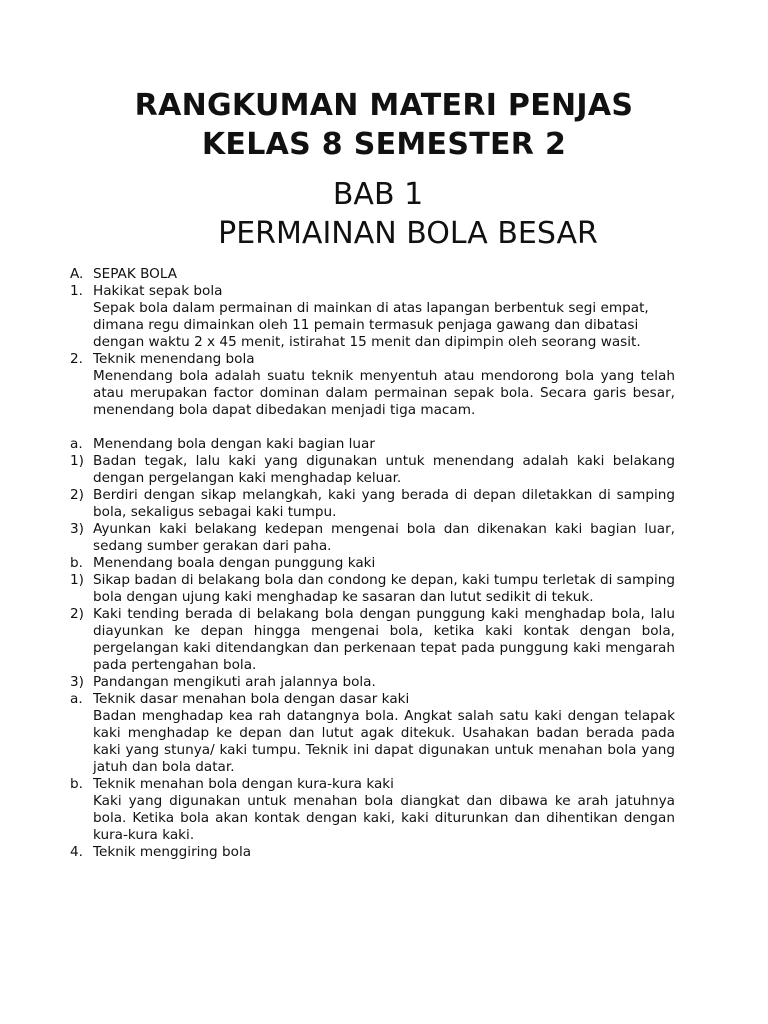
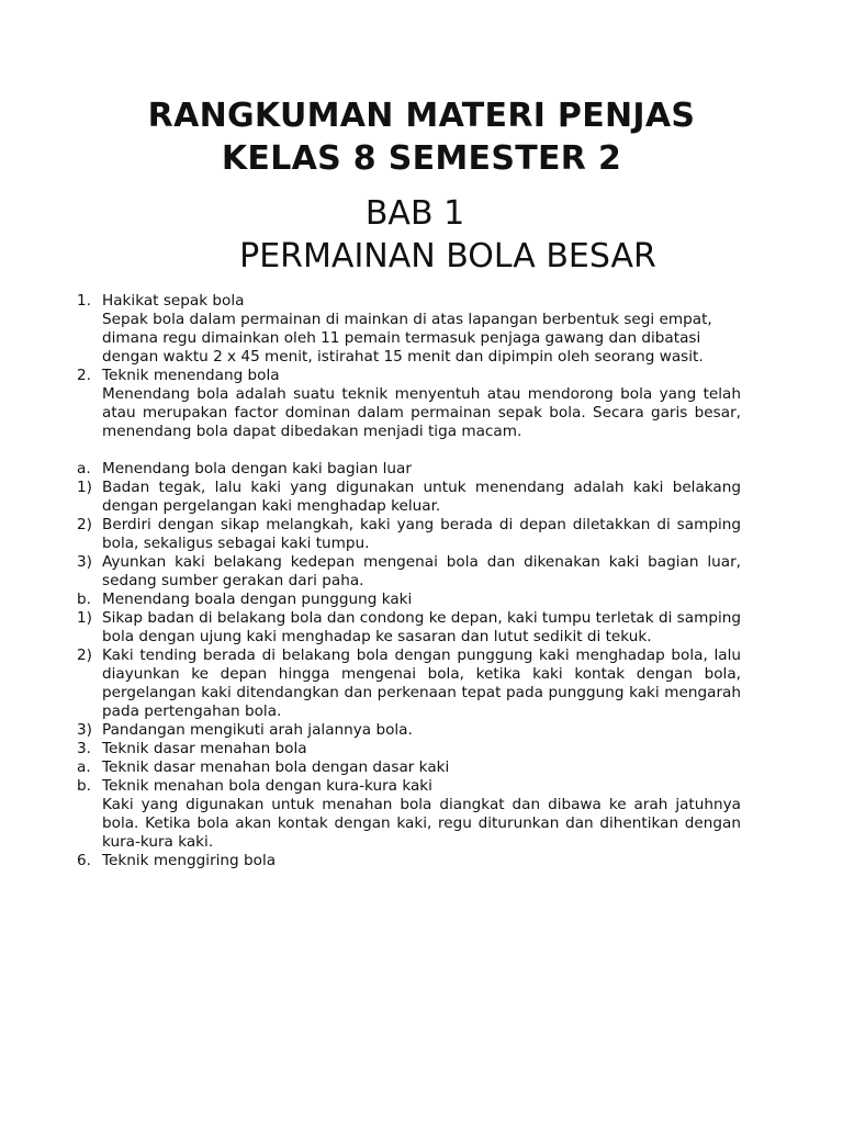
  RANGKUMAN MATERI PENJAS
  KELAS 8 SEMESTER 2
  BAB 1
  PERMAINAN BOLA BESAR
- A.
- SEPAK BOLA
  1.
  Hakikat sepak bola
  Sepak bola dalam permainan di mainkan di atas lapangan berbentuk segi empat, dimana regu dimainkan oleh 11 pemain termasuk penjaga gawang dan dibatasi dengan waktu 2 x 45 menit, istirahat 15 menit dan dipimpin oleh seorang wasit.
  2.
  Teknik menendang bola
  Menendang bola adalah suatu teknik menyentuh atau mendorong bola yang telah atau merupakan factor dominan dalam permainan sepak bola. Secara garis besar, menendang bola dapat dibedakan menjadi tiga macam.
  a.
  Menendang bola dengan kaki bagian luar
  1)
  Badan tegak, lalu kaki yang digunakan untuk menendang adalah kaki belakang dengan pergelangan kaki menghadap keluar.
  2)
  Berdiri dengan sikap melangkah, kaki yang berada di depan diletakkan di samping bola, sekaligus sebagai kaki tumpu.
  3)
  Ayunkan kaki belakang kedepan mengenai bola dan dikenakan kaki bagian luar, sedang sumber gerakan dari paha.
  b.
  Menendang boala dengan punggung kaki
  1)
  Sikap badan di belakang bola dan condong ke depan, kaki tumpu terletak di samping bola dengan ujung kaki menghadap ke sasaran dan lutut sedikit di tekuk.
  2)
  Kaki tending berada di belakang bola dengan punggung kaki menghadap bola, lalu diayunkan ke depan hingga mengenai bola, ketika kaki kontak dengan bola, pergelangan kaki ditendangkan dan perkenaan tepat pada punggung kaki mengarah pada pertengahan bola.
  3)
  Pandangan mengikuti arah jalannya bola.
+ 3.
+ Teknik dasar menahan bola
  a.
  Teknik dasar menahan bola dengan dasar kaki
- Badan menghadap kea rah datangnya bola. Angkat salah satu kaki dengan telapak kaki menghadap ke depan dan lutut agak ditekuk. Usahakan badan berada pada kaki yang stunya/ kaki tumpu. Teknik ini dapat digunakan untuk menahan bola yang jatuh dan bola datar.
  b.
  Teknik menahan bola dengan kura-kura kaki
- Kaki yang digunakan untuk menahan bola diangkat dan dibawa ke arah jatuhnya bola. Ketika bola akan kontak dengan kaki, kaki diturunkan dan dihentikan dengan kura-kura kaki.
+ Kaki yang digunakan untuk menahan bola diangkat dan dibawa ke arah jatuhnya bola. Ketika bola akan kontak dengan kaki, regu diturunkan dan dihentikan dengan kura-kura kaki.
- 4.
+ 6.
  Teknik menggiring bola
